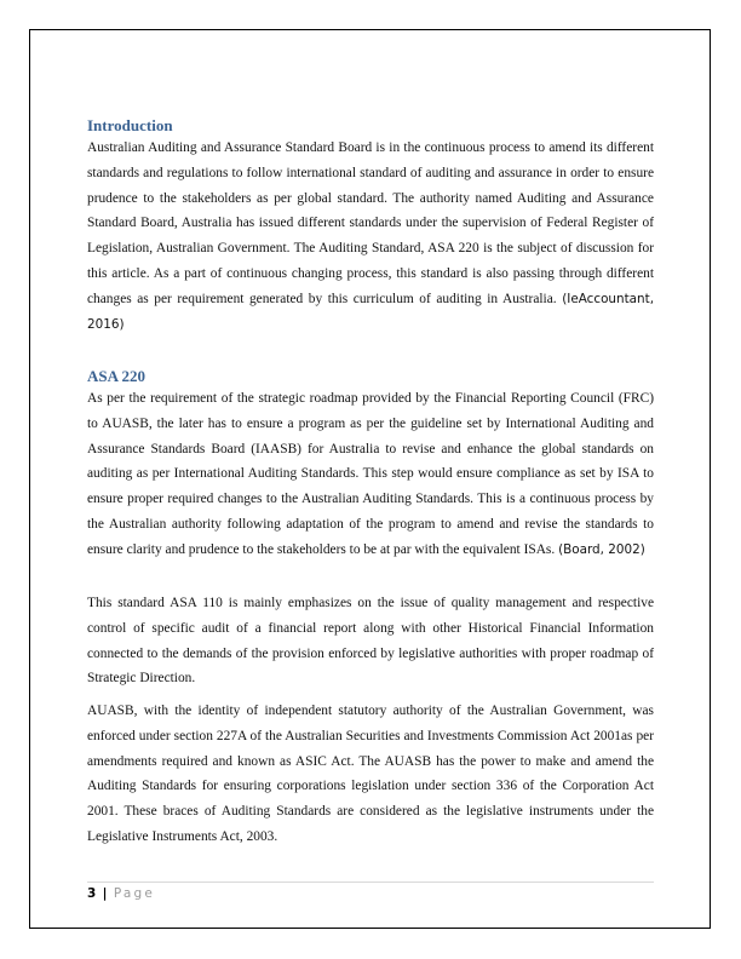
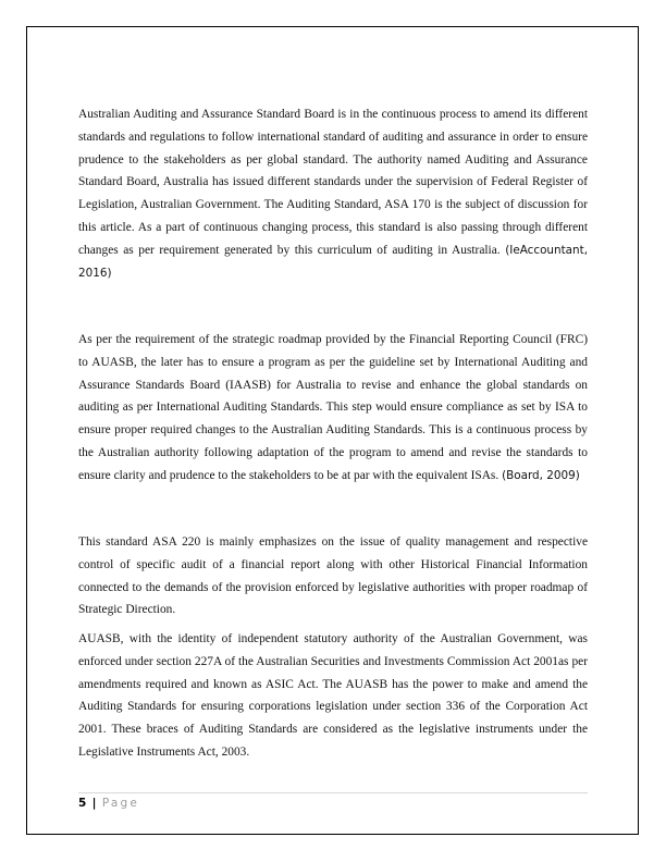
- Introduction
- Australian Auditing and Assurance Standard Board is in the continuous process to amend its different standards and regulations to follow international standard of auditing and assurance in order to ensure prudence to the stakeholders as per global standard. The authority named Auditing and Assurance Standard Board, Australia has issued different standards under the supervision of Federal Register of Legislation, Australian Government. The Auditing Standard, ASA 220 is the subject of discussion for this article. As a part of continuous changing process, this standard is also passing through different changes as per requirement generated by this curriculum of auditing in Australia. (IeAccountant, 2016)
+ Australian Auditing and Assurance Standard Board is in the continuous process to amend its different standards and regulations to follow international standard of auditing and assurance in order to ensure prudence to the stakeholders as per global standard. The authority named Auditing and Assurance Standard Board, Australia has issued different standards under the supervision of Federal Register of Legislation, Australian Government. The Auditing Standard, ASA 170 is the subject of discussion for this article. As a part of continuous changing process, this standard is also passing through different changes as per requirement generated by this curriculum of auditing in Australia. (IeAccountant, 2016)
- ASA 220
- As per the requirement of the strategic roadmap provided by the Financial Reporting Council (FRC) to AUASB, the later has to ensure a program as per the guideline set by International Auditing and Assurance Standards Board (IAASB) for Australia to revise and enhance the global standards on auditing as per International Auditing Standards. This step would ensure compliance as set by ISA to ensure proper required changes to the Australian Auditing Standards. This is a continuous process by the Australian authority following adaptation of the program to amend and revise the standards to ensure clarity and prudence to the stakeholders to be at par with the equivalent ISAs. (Board, 2002)
+ As per the requirement of the strategic roadmap provided by the Financial Reporting Council (FRC) to AUASB, the later has to ensure a program as per the guideline set by International Auditing and Assurance Standards Board (IAASB) for Australia to revise and enhance the global standards on auditing as per International Auditing Standards. This step would ensure compliance as set by ISA to ensure proper required changes to the Australian Auditing Standards. This is a continuous process by the Australian authority following adaptation of the program to amend and revise the standards to ensure clarity and prudence to the stakeholders to be at par with the equivalent ISAs. (Board, 2009)
- This standard ASA 110 is mainly emphasizes on the issue of quality management and respective control of specific audit of a financial report along with other Historical Financial Information connected to the demands of the provision enforced by legislative authorities with proper roadmap of Strategic Direction.
+ This standard ASA 220 is mainly emphasizes on the issue of quality management and respective control of specific audit of a financial report along with other Historical Financial Information connected to the demands of the provision enforced by legislative authorities with proper roadmap of Strategic Direction.
  AUASB, with the identity of independent statutory authority of the Australian Government, was enforced under section 227A of the Australian Securities and Investments Commission Act 2001as per amendments required and known as ASIC Act. The AUASB has the power to make and amend the Auditing Standards for ensuring corporations legislation under section 336 of the Corporation Act 2001. These braces of Auditing Standards are considered as the legislative instruments under the Legislative Instruments Act, 2003.
- 3 | Page
+ 5 | Page
